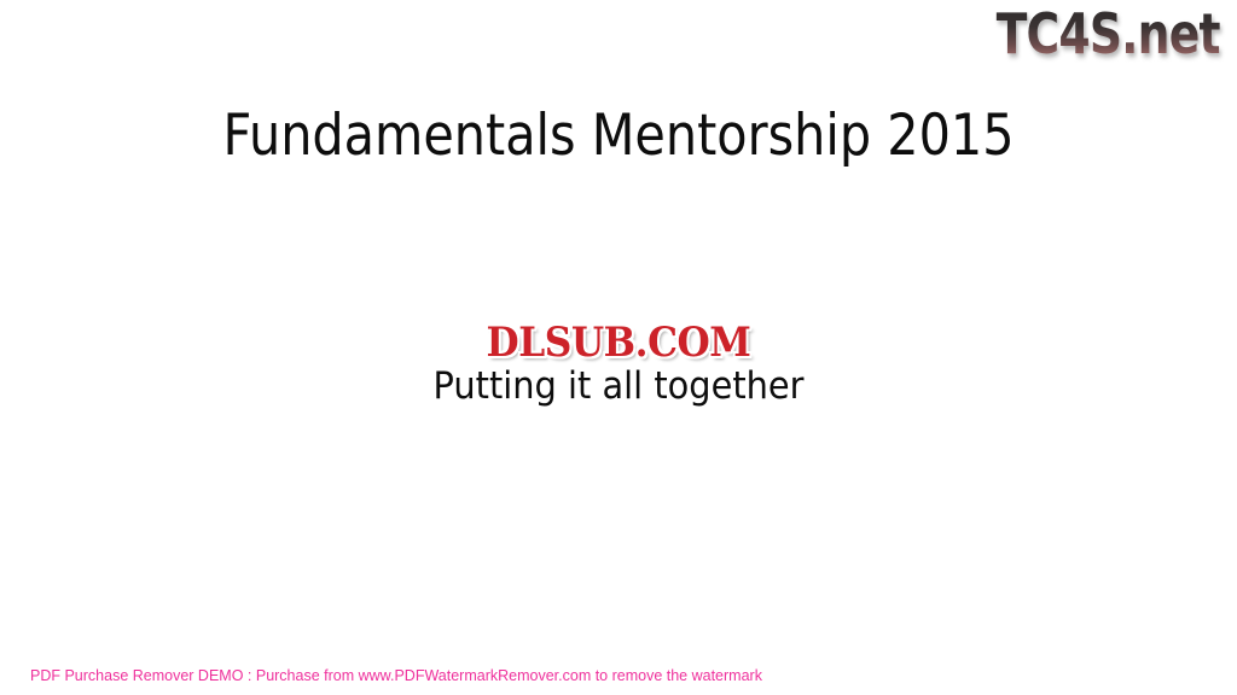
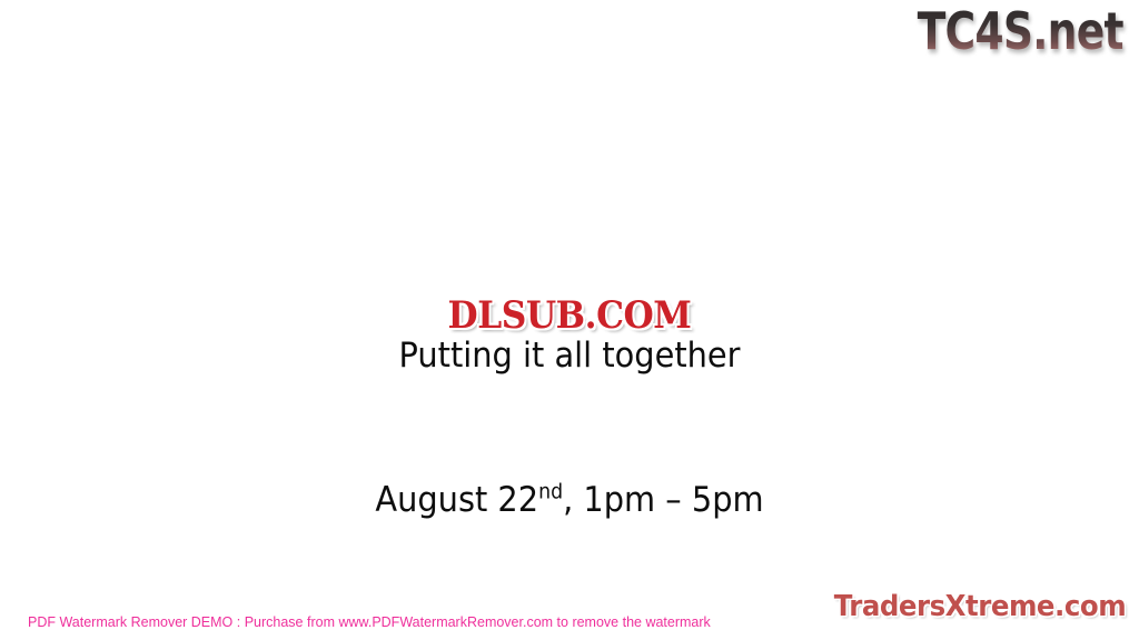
  TC4S.net
- Fundamentals Mentorship 2015
  Putting it all together
  DLSUB.COM
+ August 22nd, 1pm – 5pm
- PDF Purchase Remover DEMO : Purchase from www.PDFWatermarkRemover.com to remove the watermark
+ PDF Watermark Remover DEMO : Purchase from www.PDFWatermarkRemover.com to remove the watermark
+ TradersXtreme.com
